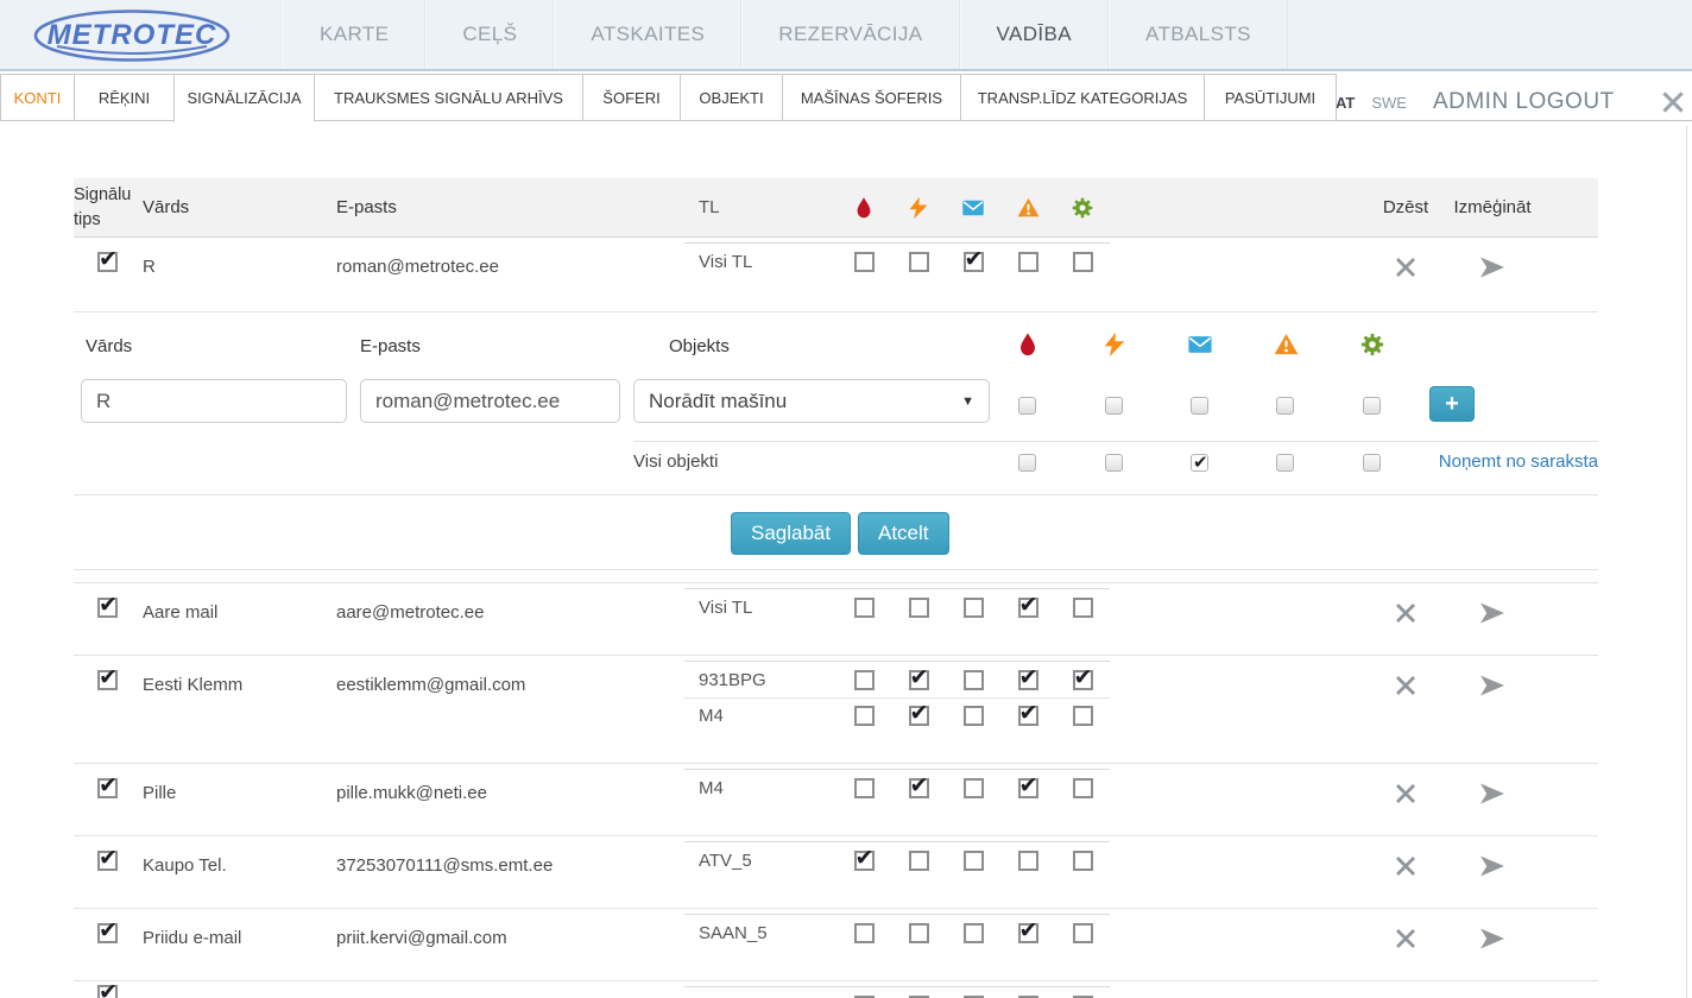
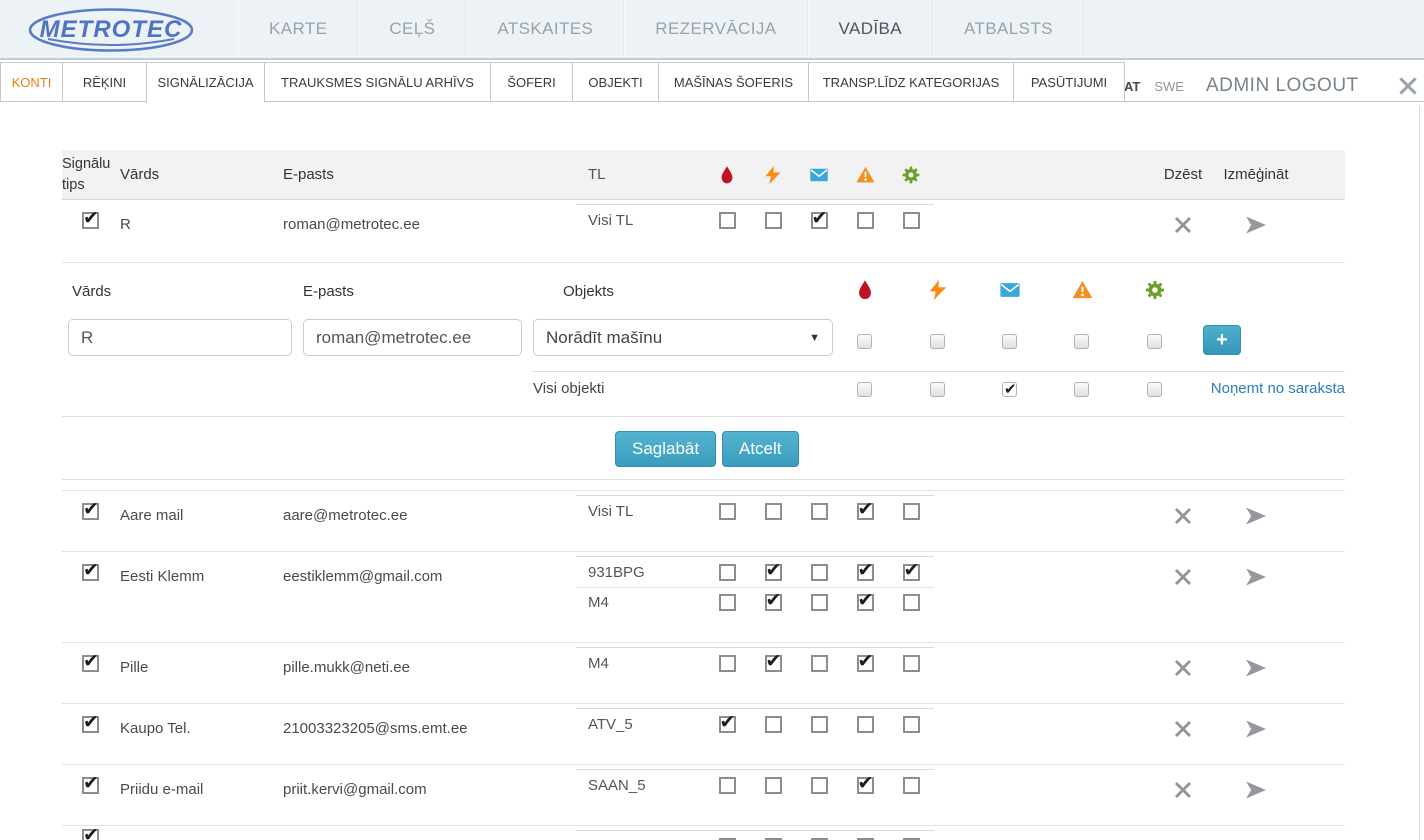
  METROTEC
  KARTE
  CEĻŠ
  ATSKAITES
  REZERVĀCIJA
  VADĪBA
  ATBALSTS
  SWE
  ADMIN LOGOUT
  KONTI
  RĒĶINI
  SIGNĀLIZĀCIJA
  TRAUKSMES SIGNĀLU ARHĪVS
  ŠOFERI
  OBJEKTI
  MAŠĪNAS ŠOFERIS
  TRANSP.LĪDZ KATEGORIJAS
  PASŪTIJUMI
  Signālu tips
  Vārds
  E-pasts
  TL
  Dzēst
  Izmēģināt
  R
  roman@metrotec.ee
  Visi TL
  Vārds
  E-pasts
  Objekts
  R
  roman@metrotec.ee
  Norādīt mašīnu
  ▼
  +
  Visi objekti
  Noņemt no saraksta
  Saglabāt
  Atcelt
  Aare mail
  aare@metrotec.ee
  Visi TL
  Eesti Klemm
  eestiklemm@gmail.com
  931BPG
  M4
  Pille
  pille.mukk@neti.ee
  M4
  Kaupo Tel.
- 37253070111@sms.emt.ee
+ 21003323205@sms.emt.ee
  ATV_5
  Priidu e-mail
  priit.kervi@gmail.com
  SAAN_5
